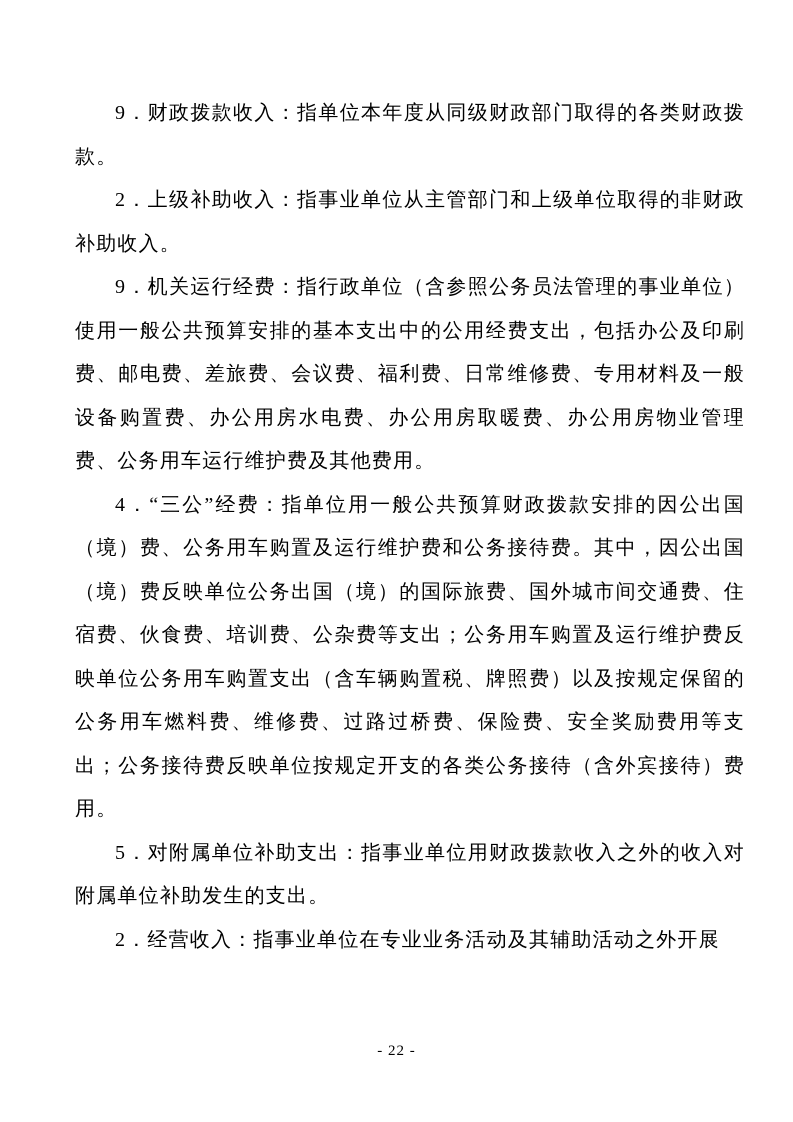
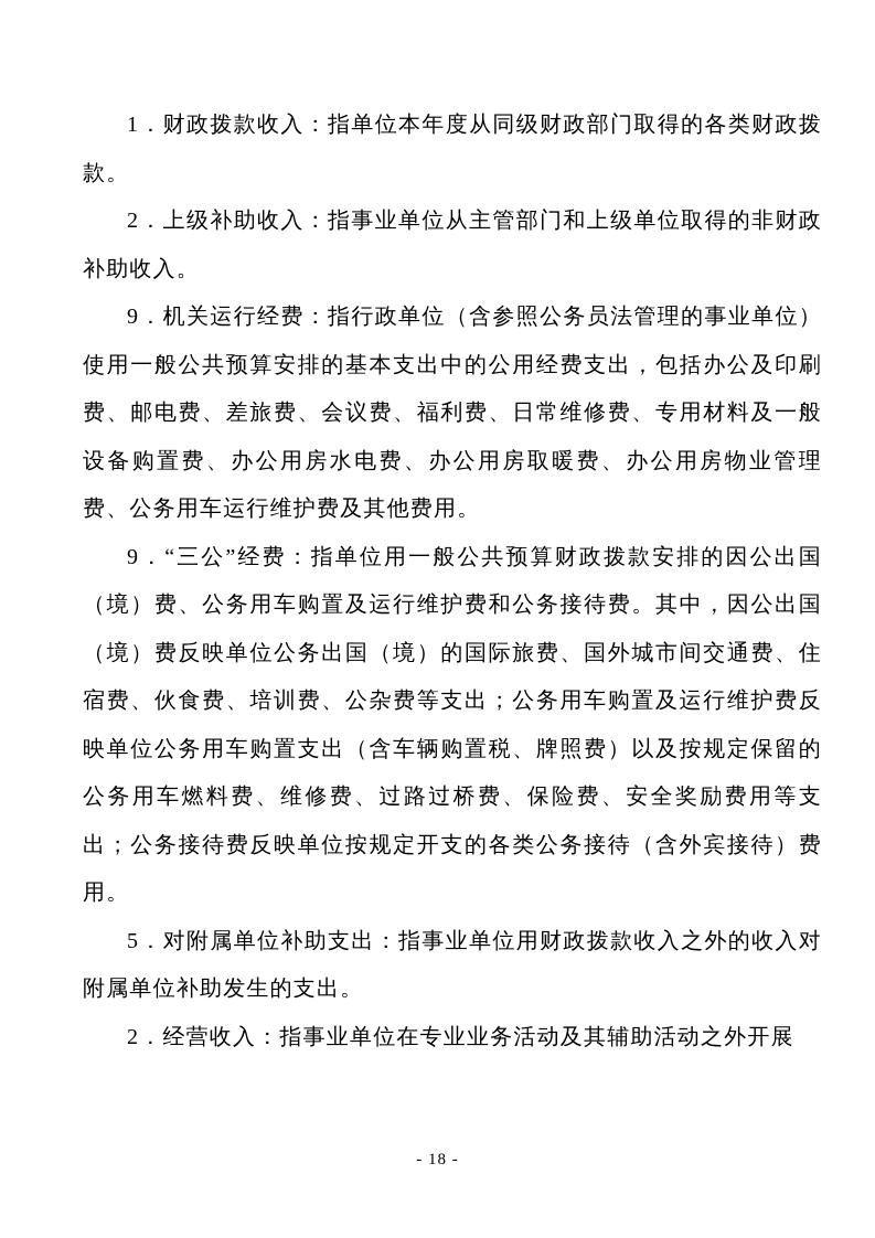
- 9．财政拨款收入：指单位本年度从同级财政部门取得的各类财政拨款。
+ 1．财政拨款收入：指单位本年度从同级财政部门取得的各类财政拨款。
  2．上级补助收入：指事业单位从主管部门和上级单位取得的非财政补助收入。
  9．机关运行经费：指行政单位（含参照公务员法管理的事业单位）使用一般公共预算安排的基本支出中的公用经费支出，包括办公及印刷费、邮电费、差旅费、会议费、福利费、日常维修费、专用材料及一般设备购置费、办公用房水电费、办公用房取暖费、办公用房物业管理费、公务用车运行维护费及其他费用。
- 4．“三公”经费：指单位用一般公共预算财政拨款安排的因公出国（境）费、公务用车购置及运行维护费和公务接待费。其中，因公出国（境）费反映单位公务出国（境）的国际旅费、国外城市间交通费、住宿费、伙食费、培训费、公杂费等支出；公务用车购置及运行维护费反映单位公务用车购置支出（含车辆购置税、牌照费）以及按规定保留的公务用车燃料费、维修费、过路过桥费、保险费、安全奖励费用等支出；公务接待费反映单位按规定开支的各类公务接待（含外宾接待）费用。
+ 9．“三公”经费：指单位用一般公共预算财政拨款安排的因公出国（境）费、公务用车购置及运行维护费和公务接待费。其中，因公出国（境）费反映单位公务出国（境）的国际旅费、国外城市间交通费、住宿费、伙食费、培训费、公杂费等支出；公务用车购置及运行维护费反映单位公务用车购置支出（含车辆购置税、牌照费）以及按规定保留的公务用车燃料费、维修费、过路过桥费、保险费、安全奖励费用等支出；公务接待费反映单位按规定开支的各类公务接待（含外宾接待）费用。
  5．对附属单位补助支出：指事业单位用财政拨款收入之外的收入对附属单位补助发生的支出。
  2．经营收入：指事业单位在专业业务活动及其辅助活动之外开展
- - 22 -
+ - 18 -
